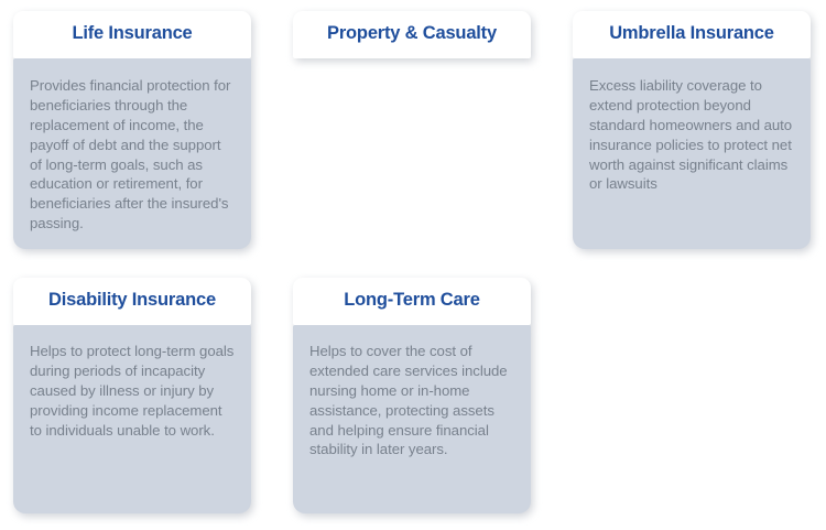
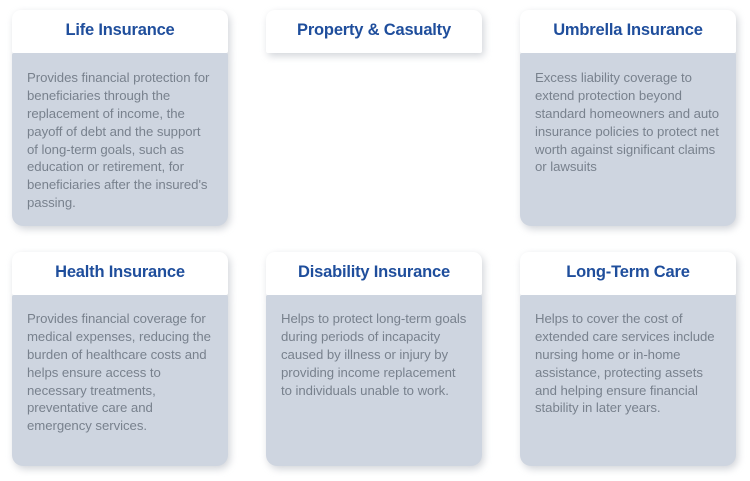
  Life Insurance
  Provides financial protection for beneficiaries through the replacement of income, the payoff of debt and the support of long-term goals, such as education or retirement, for beneficiaries after the insured's passing.
  Property & Casualty
  Umbrella Insurance
  Excess liability coverage to extend protection beyond standard homeowners and auto insurance policies to protect net worth against significant claims or lawsuits
+ Health Insurance
+ Provides financial coverage for medical expenses, reducing the burden of healthcare costs and helps ensure access to necessary treatments, preventative care and emergency services.
  Disability Insurance
  Helps to protect long-term goals during periods of incapacity caused by illness or injury by providing income replacement to individuals unable to work.
  Long-Term Care
  Helps to cover the cost of extended care services include nursing home or in-home assistance, protecting assets and helping ensure financial stability in later years.
